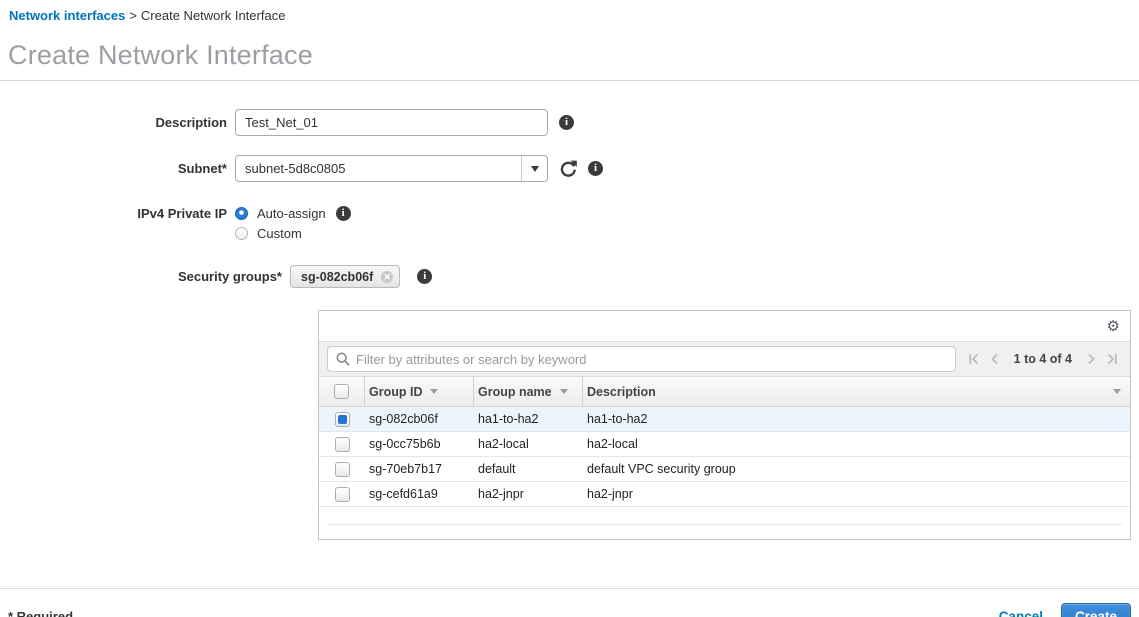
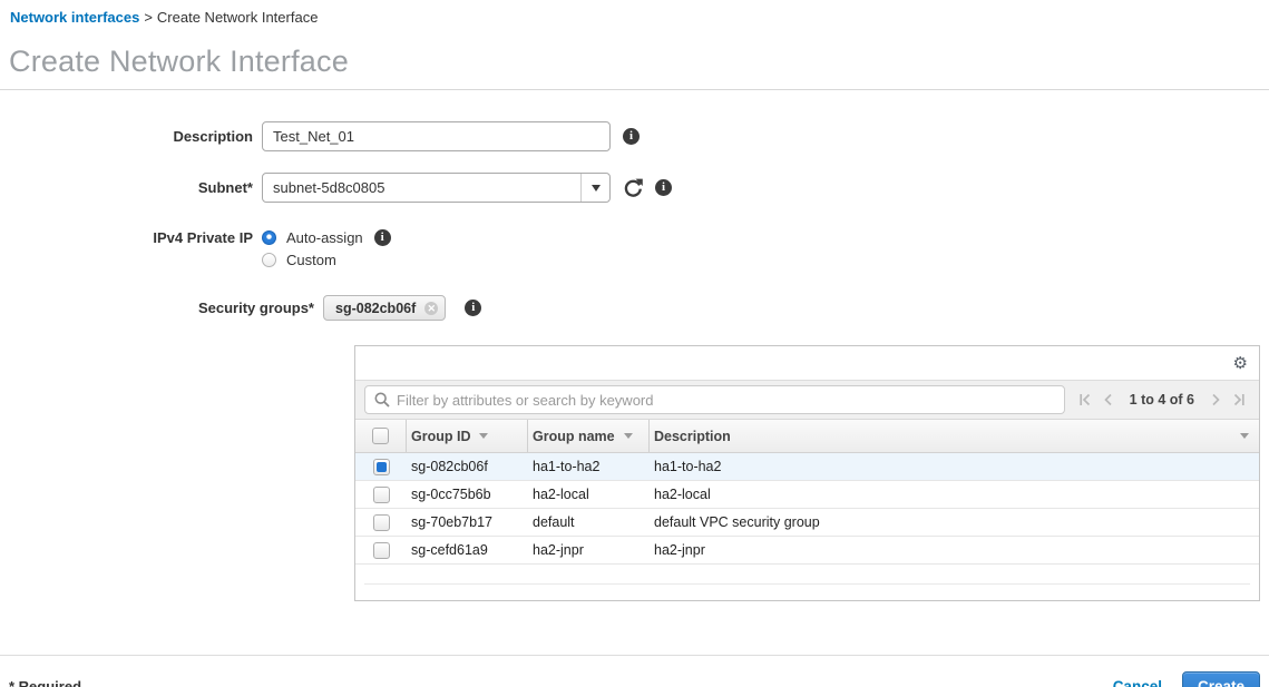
  Network interfaces > Create Network Interface
  Create Network Interface
  Description
  Test_Net_01
  i
  Subnet*
  subnet-5d8c0805
  i
  IPv4 Private IP
  Auto-assign
  i
  Custom
  Security groups*
  sg-082cb06f
  ✕
  i
  ⚙
  Filter by attributes or search by keyword
- 1 to 4 of 4
+ 1 to 4 of 6
  Group ID
  Group name
  Description
  sg-082cb06f
  ha1-to-ha2
  ha1-to-ha2
  sg-0cc75b6b
  ha2-local
  ha2-local
  sg-70eb7b17
  default
  default VPC security group
  sg-cefd61a9
  ha2-jnpr
  ha2-jnpr
